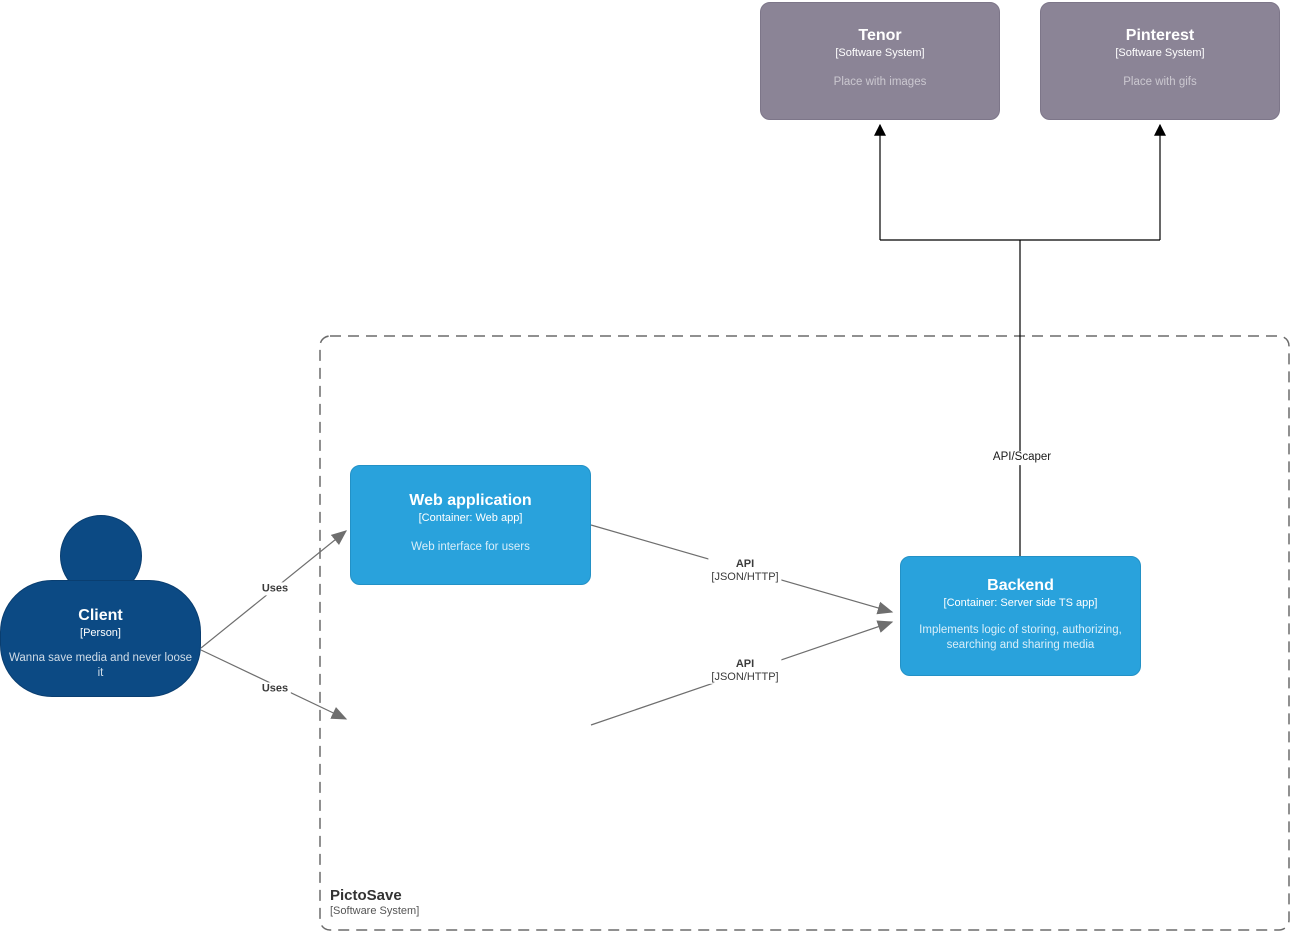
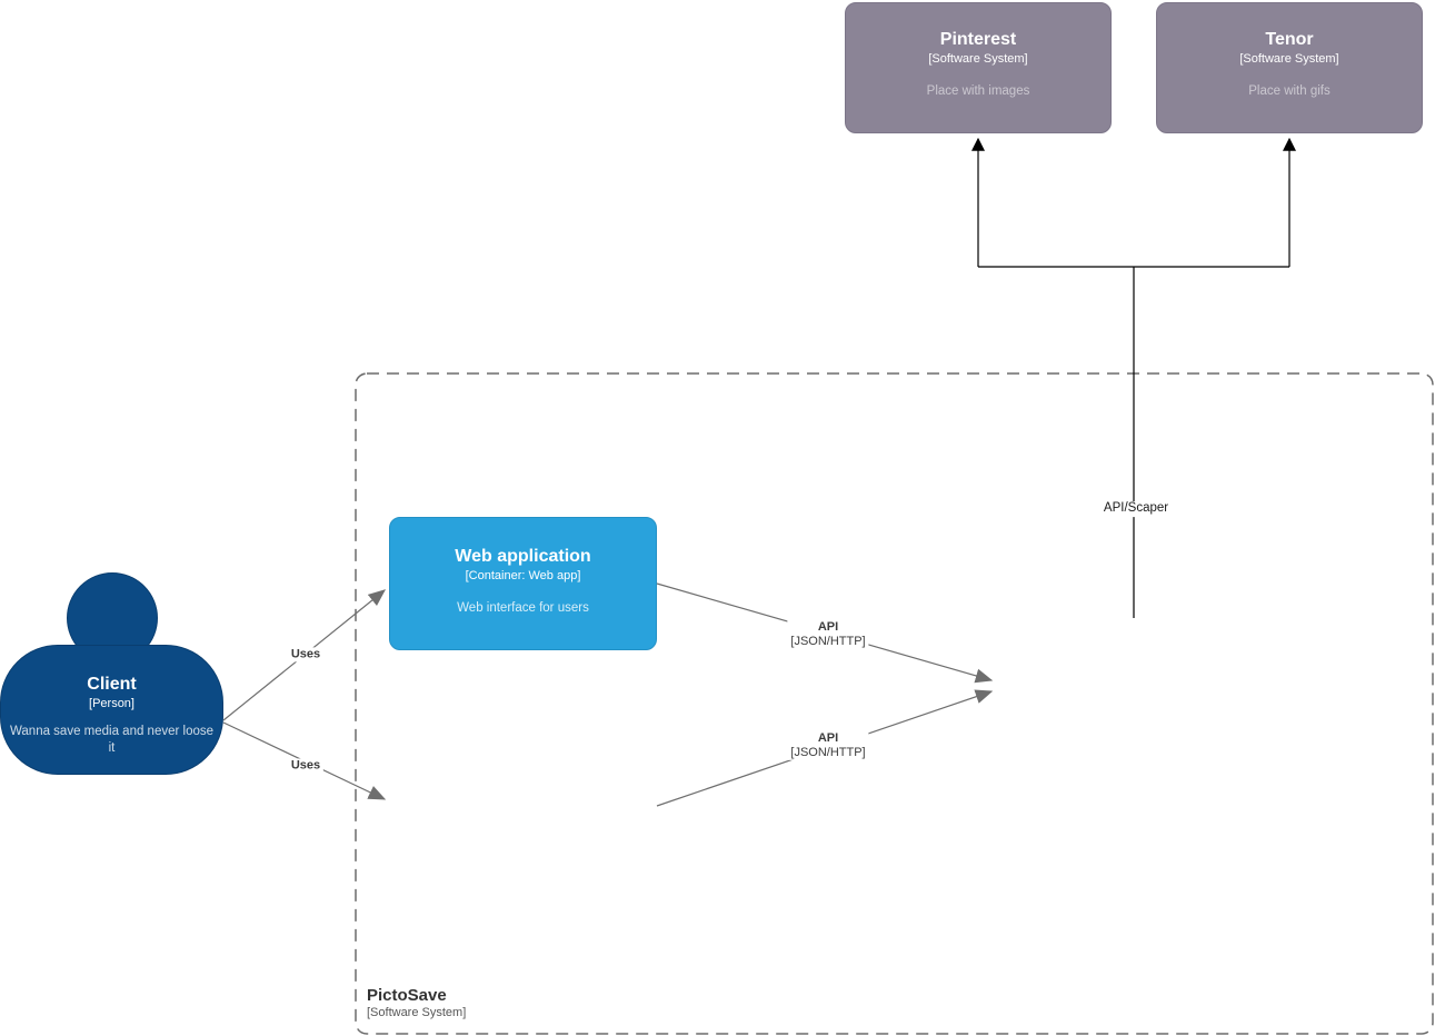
- Tenor
+ Pinterest
  [Software System]
  Place with images
- Pinterest
+ Tenor
  [Software System]
  Place with gifs
  Client
  [Person]
  Wanna save media and never loose it
  Web application
  [Container: Web app]
  Web interface for users
- Backend
- [Container: Server side TS app]
- Implements logic of storing, authorizing, searching and sharing media
  Uses
  Uses
  API
  [JSON/HTTP]
  API
  [JSON/HTTP]
  API/Scaper
  PictoSave
  [Software System]
